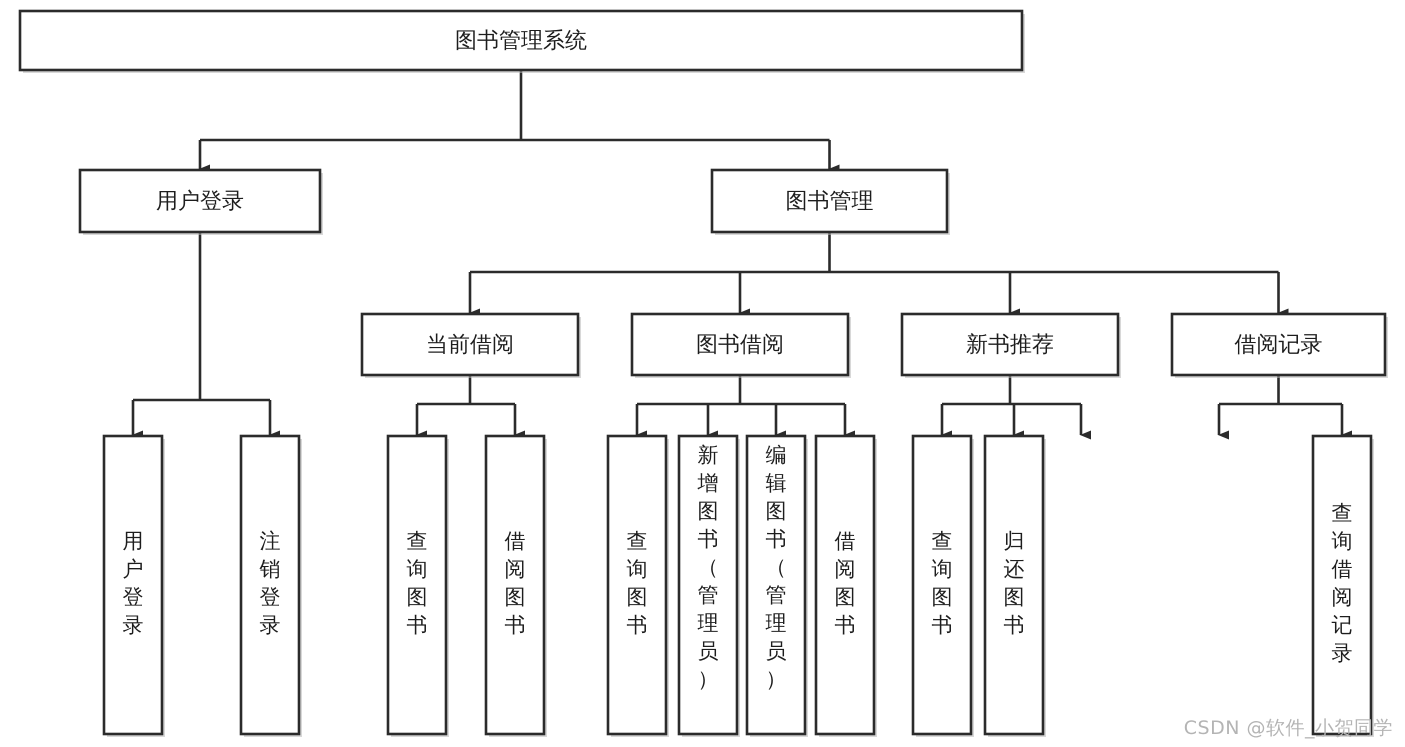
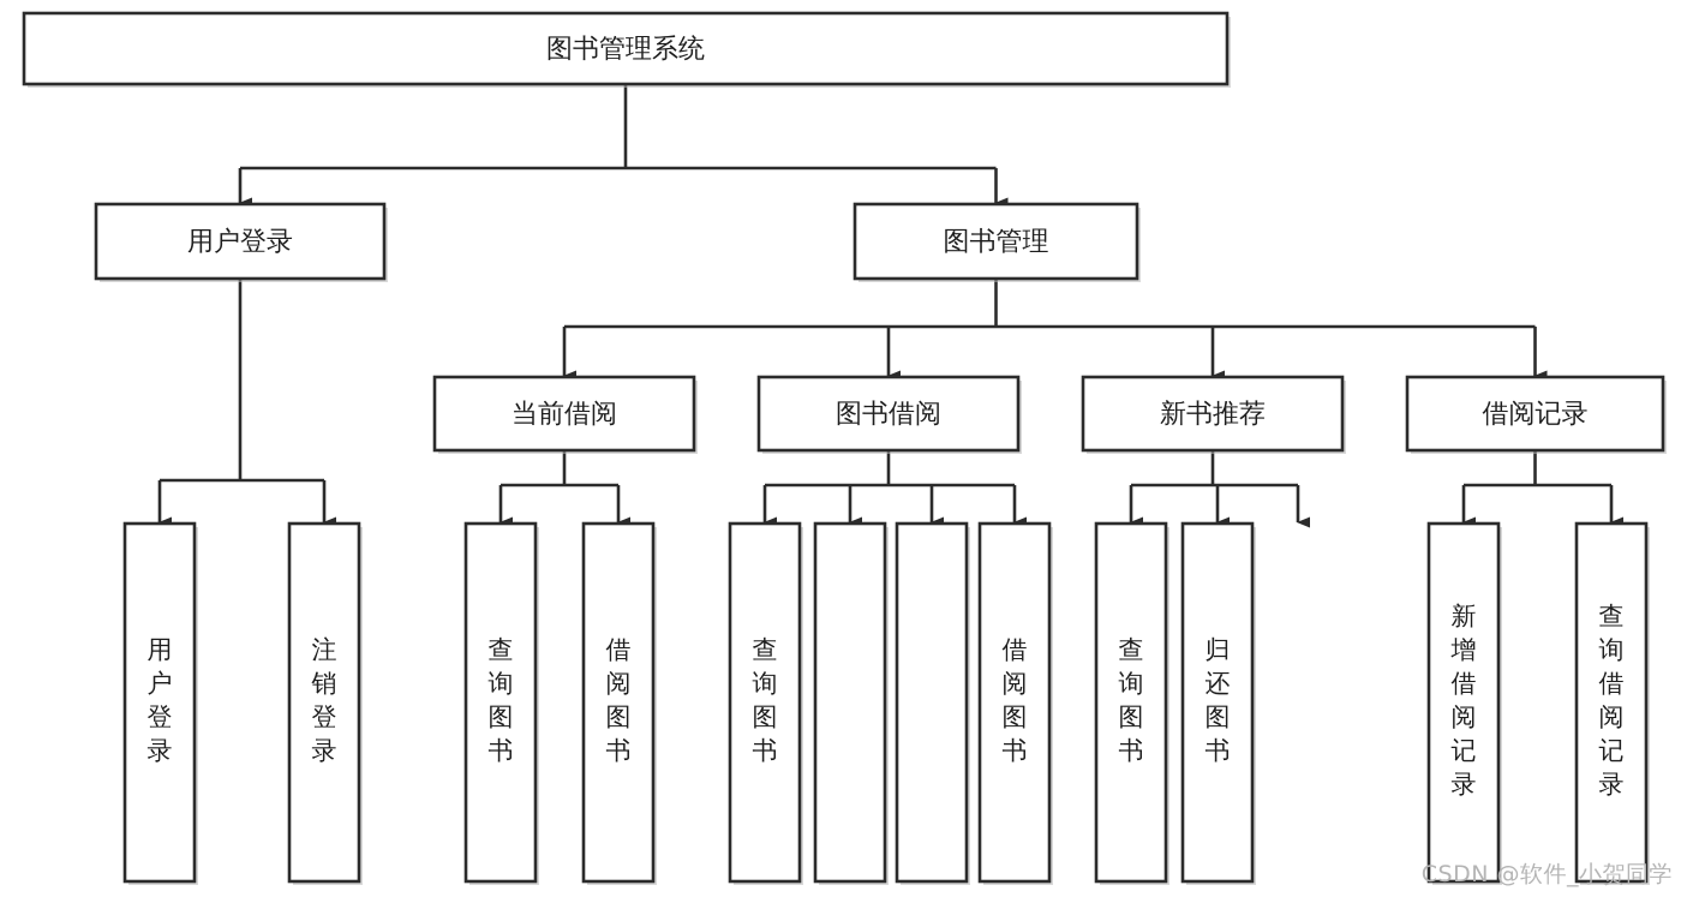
  图书管理系统
  用户登录
  图书管理
  当前借阅
  图书借阅
  新书推荐
  借阅记录
  用户登录
  注销登录
  查询图书
  借阅图书
  查询图书
- 新增图书（管理员）
- 编辑图书（管理员）
  借阅图书
  查询图书
  归还图书
+ 新增借阅记录
  查询借阅记录
  CSDN @软件_小贺同学
